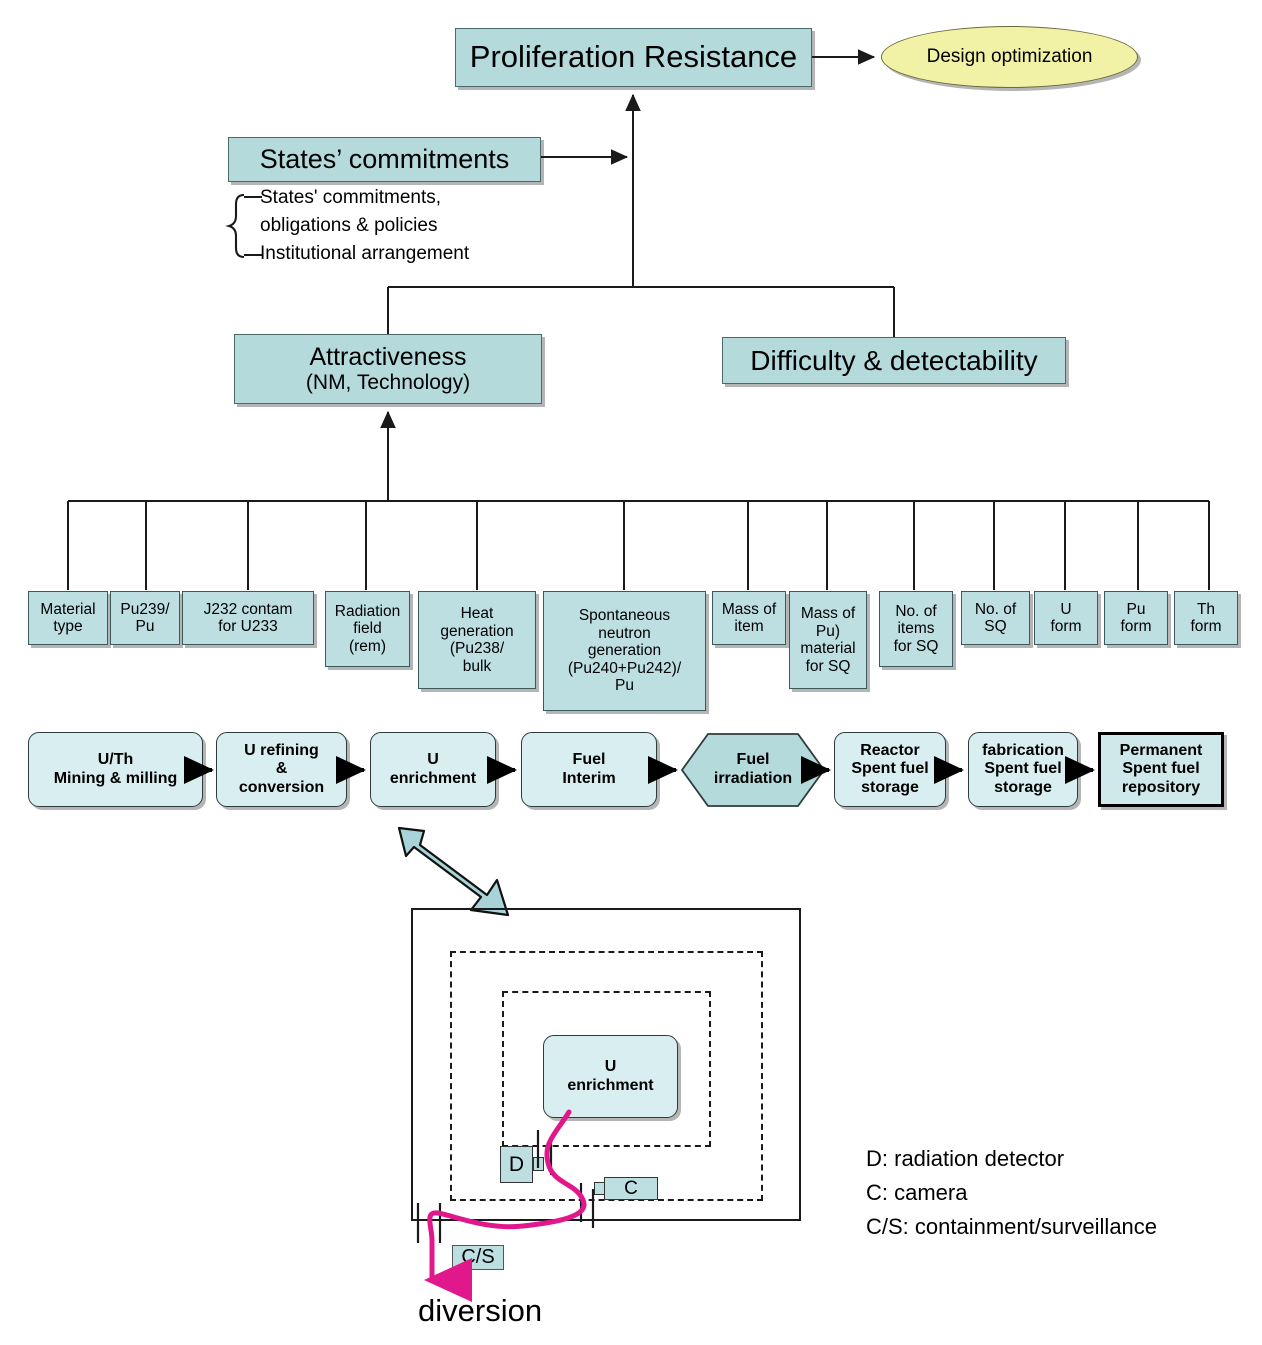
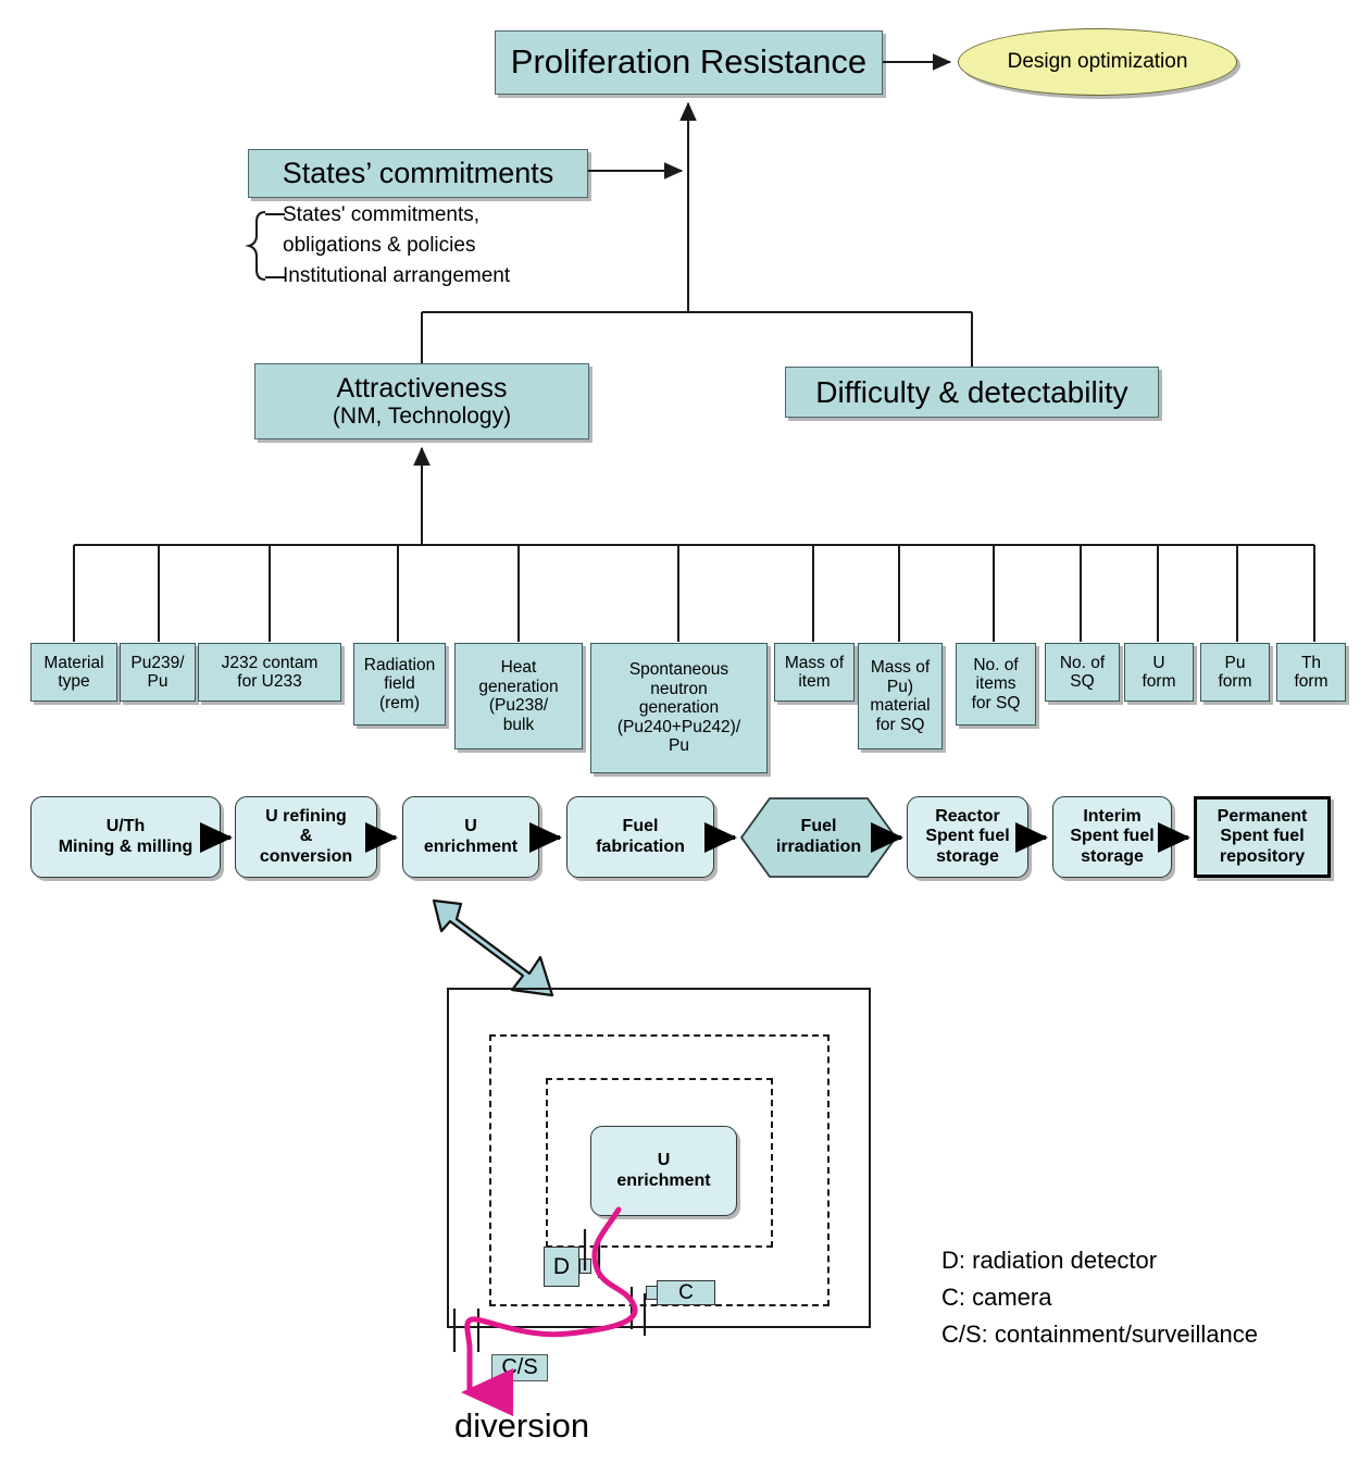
  Proliferation Resistance
  Design optimization
  States’ commitments
  States' commitments,
  obligations & policies
  Institutional arrangement
  Attractiveness
  (NM, Technology)
  Difficulty & detectability
  Material
  type
  Pu239/
  Pu
  J232 contam
  for U233
  Radiation
  field
  (rem)
  Heat
  generation
  (Pu238/
  bulk
  Spontaneous
  neutron
  generation
  (Pu240+Pu242)/
  Pu
  Mass of
  item
  Mass of
  Pu)
  material
  for SQ
  No. of
  items
  for SQ
  No. of
  SQ
  U
  form
  Pu
  form
  Th
  form
  U/Th
  Mining & milling
  U refining
  &
  conversion
  U
  enrichment
  Fuel
- Interim
+ fabrication
  Fuel
  irradiation
  Reactor
  Spent fuel
  storage
- fabrication
+ Interim
  Spent fuel
  storage
  Permanent
  Spent fuel
  repository
  U
  enrichment
  D
  C
  C/S
  diversion
  D: radiation detector
  C: camera
  C/S: containment/surveillance
